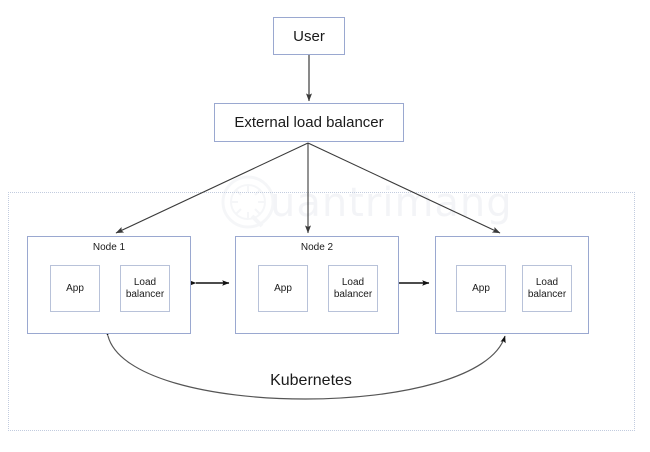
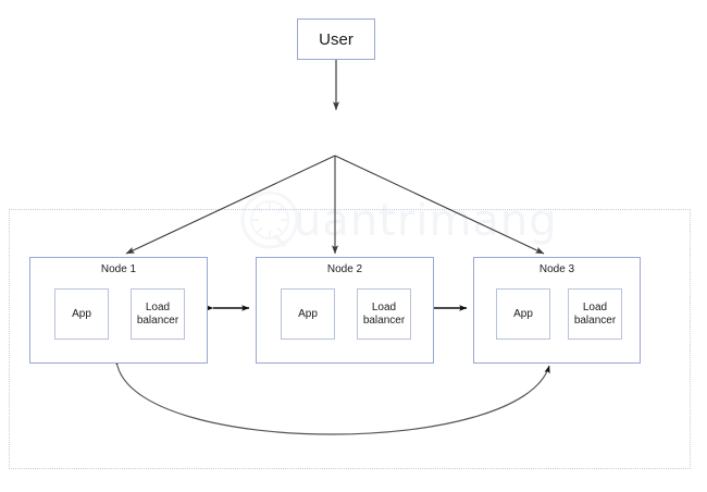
  uantrimang
  User
- External load balancer
  Node 1
  App
  Load balancer
  Node 2
  App
  Load balancer
+ Node 3
  App
  Load balancer
- Kubernetes
